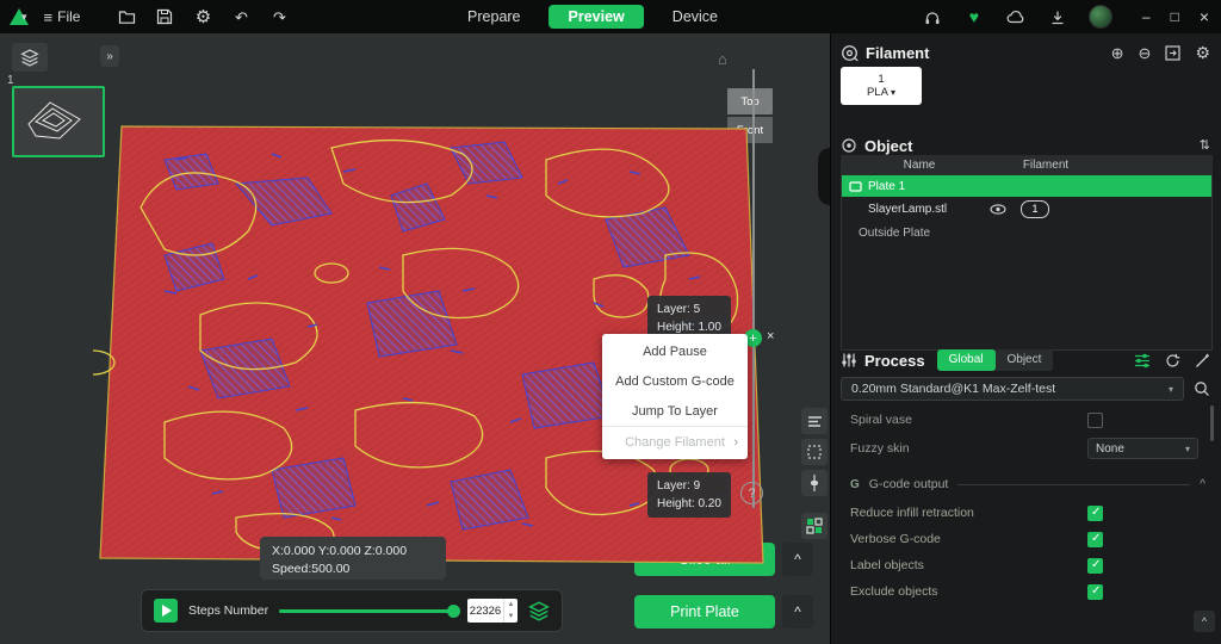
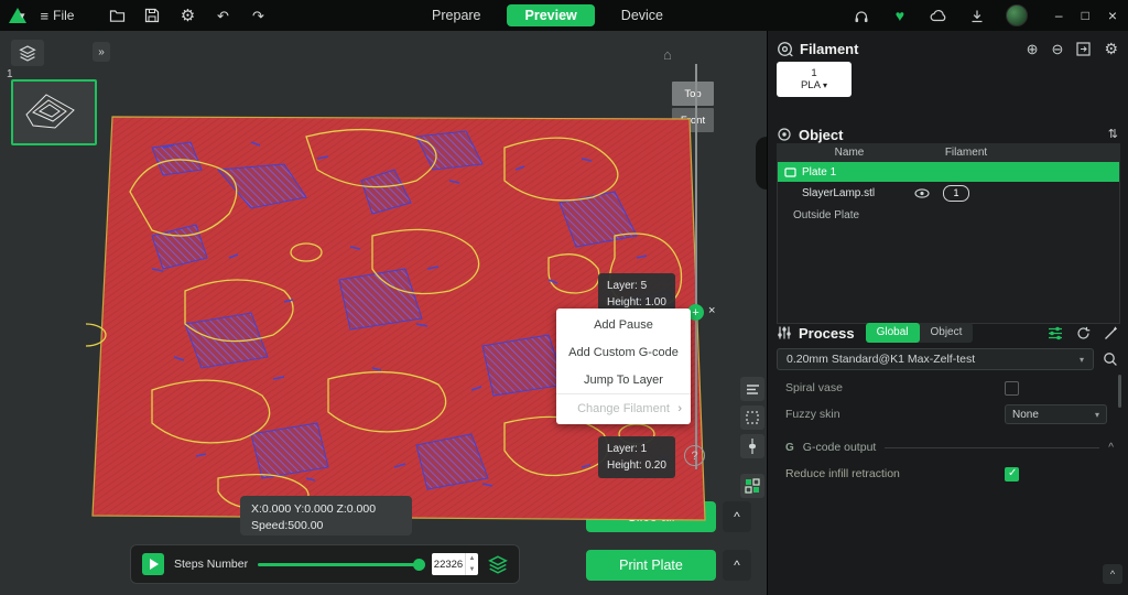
  ▾
  ≡
  File
  ⚙
  ↶
  ↷
  Prepare
  Preview
  Device
  ♥
  –
  □
  ×
  »
  1
  ⌂
  Top
  +
  ×
  Layer: 5
  Height: 1.00
- Layer: 9
+ Layer: 1
  Height: 0.20
  Add Pause
  Add Custom G-code
  Jump To Layer
  Change Filament
  ›
  ?
  X:0.000 Y:0.000 Z:0.000
  Speed:500.00
  Steps Number
  22326
  ^
  Print Plate
  ^
  Filament
  ⊕
  ⊖
  ⚙
  1
  PLA ▾
  Object
  ⇅
  Name
  Filament
  Plate 1
  SlayerLamp.stl
  1
  Outside Plate
  Process
  Global
  Object
  0.20mm Standard@K1 Max-Zelf-test
  ▾
  Spiral vase
  Fuzzy skin
  None
  ▾
  G
  G-code output
  ^
  Reduce infill retraction
- Verbose G-code
- Label objects
- Exclude objects
  ^
